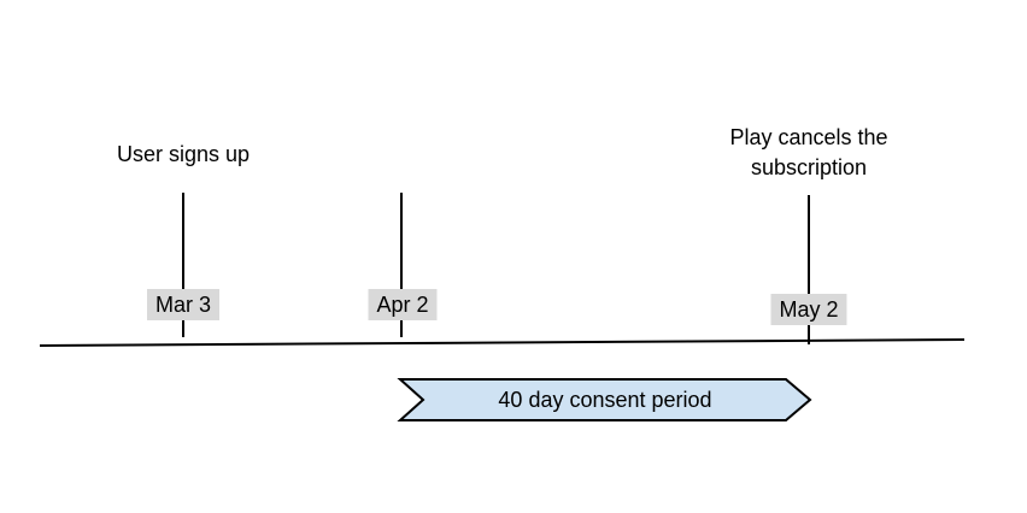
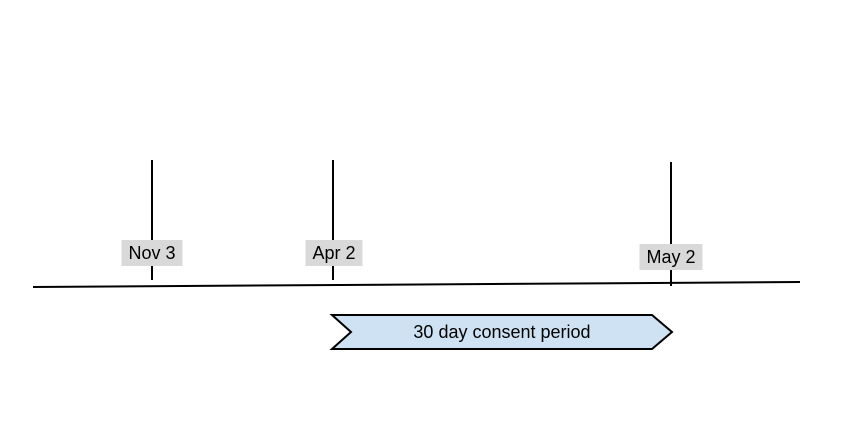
- User signs up
- Play cancels the subscription
- Mar 3
+ Nov 3
  Apr 2
  May 2
- 40 day consent period
+ 30 day consent period
